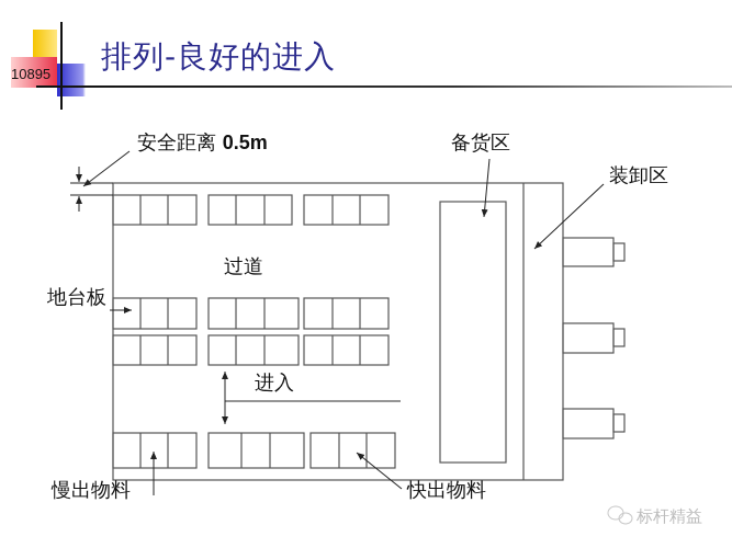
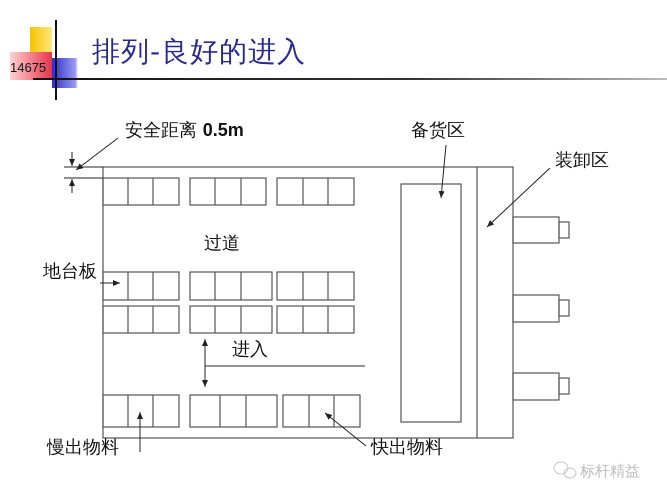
- 10895
+ 14675
  排列-良好的进入
  安全距离 0.5m
  备货区
  装卸区
  过道
  地台板
  进入
  慢出物料
  快出物料
  标杆精益
